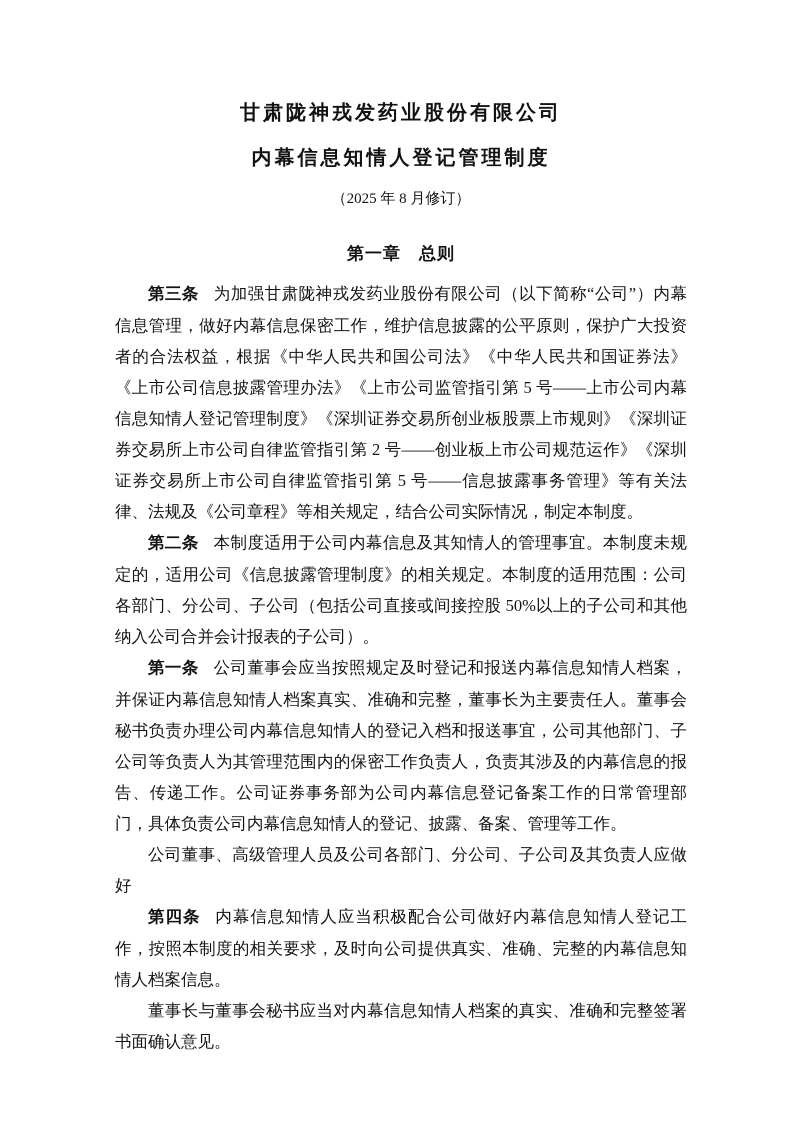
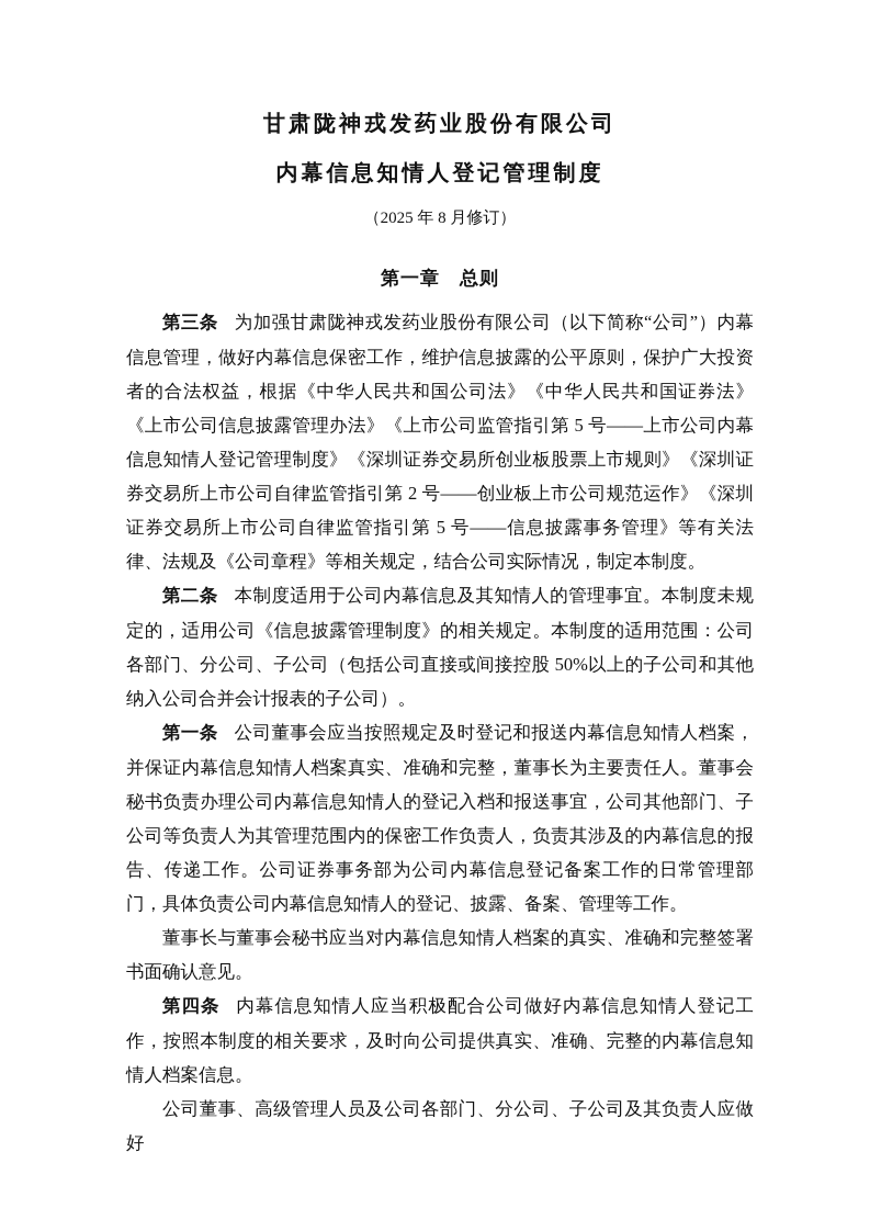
  甘肃陇神戎发药业股份有限公司
  内幕信息知情人登记管理制度
  （2025 年 8 月修订）
  第一章 总则
  第三条 为加强甘肃陇神戎发药业股份有限公司（以下简称“公司”）内幕信息管理，做好内幕信息保密工作，维护信息披露的公平原则，保护广大投资者的合法权益，根据《中华人民共和国公司法》《中华人民共和国证券法》《上市公司信息披露管理办法》《上市公司监管指引第 5 号——上市公司内幕信息知情人登记管理制度》《深圳证券交易所创业板股票上市规则》《深圳证券交易所上市公司自律监管指引第 2 号——创业板上市公司规范运作》《深圳证券交易所上市公司自律监管指引第 5 号——信息披露事务管理》等有关法律、法规及《公司章程》等相关规定，结合公司实际情况，制定本制度。
  第二条 本制度适用于公司内幕信息及其知情人的管理事宜。本制度未规定的，适用公司《信息披露管理制度》的相关规定。本制度的适用范围：公司各部门、分公司、子公司（包括公司直接或间接控股 50%以上的子公司和其他纳入公司合并会计报表的子公司）。
  第一条 公司董事会应当按照规定及时登记和报送内幕信息知情人档案，并保证内幕信息知情人档案真实、准确和完整，董事长为主要责任人。董事会秘书负责办理公司内幕信息知情人的登记入档和报送事宜，公司其他部门、子公司等负责人为其管理范围内的保密工作负责人，负责其涉及的内幕信息的报告、传递工作。公司证券事务部为公司内幕信息登记备案工作的日常管理部门，具体负责公司内幕信息知情人的登记、披露、备案、管理等工作。
- 公司董事、高级管理人员及公司各部门、分公司、子公司及其负责人应做好
+ 董事长与董事会秘书应当对内幕信息知情人档案的真实、准确和完整签署书面确认意见。
  第四条 内幕信息知情人应当积极配合公司做好内幕信息知情人登记工作，按照本制度的相关要求，及时向公司提供真实、准确、完整的内幕信息知情人档案信息。
- 董事长与董事会秘书应当对内幕信息知情人档案的真实、准确和完整签署书面确认意见。
+ 公司董事、高级管理人员及公司各部门、分公司、子公司及其负责人应做好
